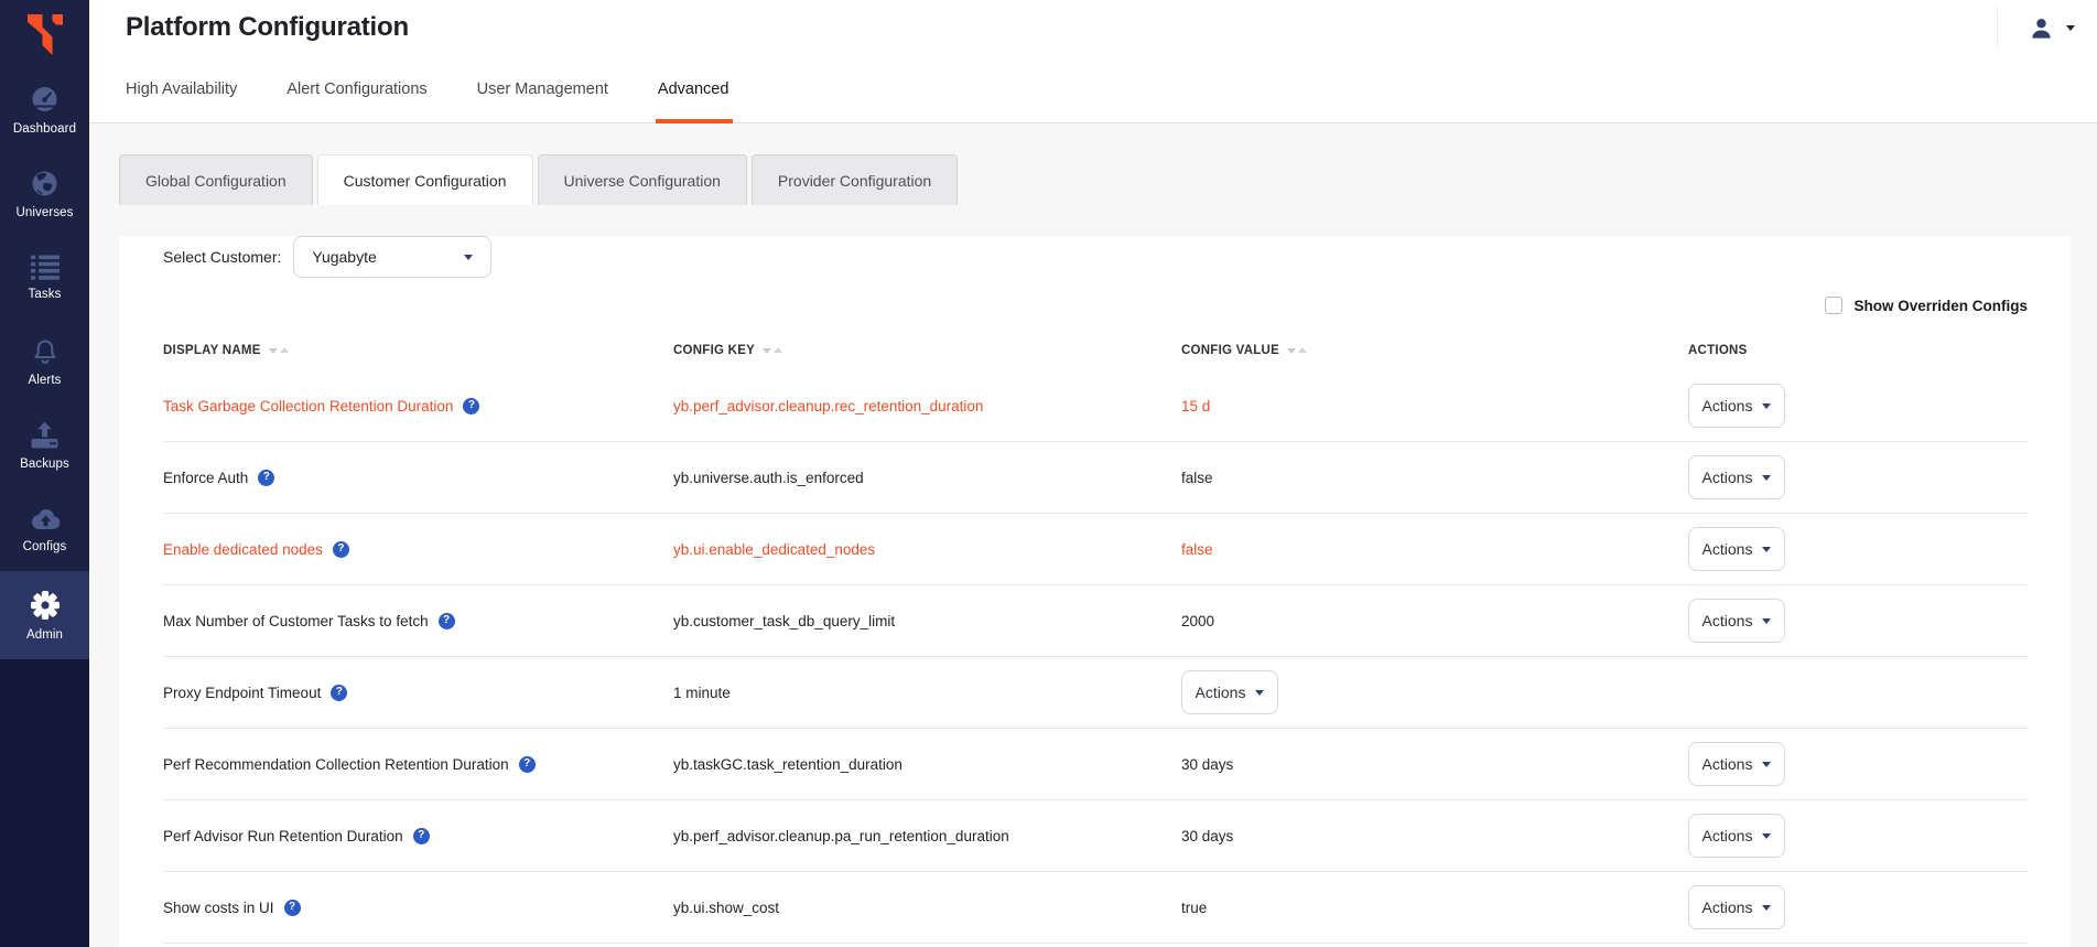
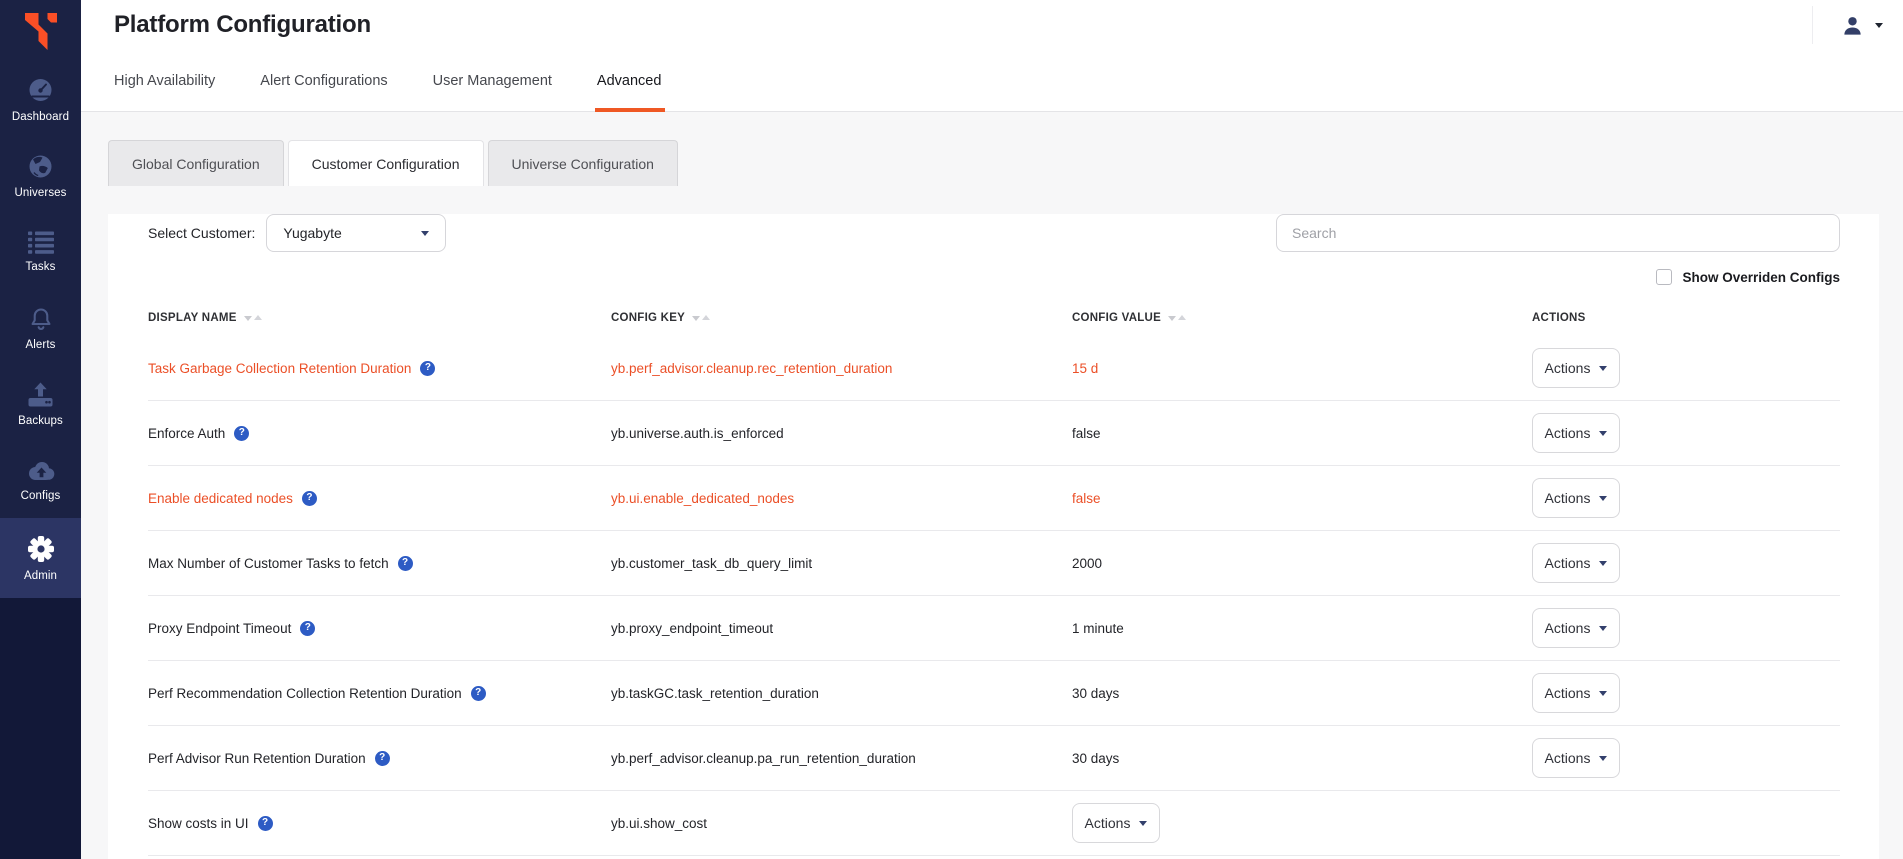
  Dashboard
  Universes
  Tasks
  Alerts
  Backups
  Configs
  Admin
  Platform Configuration
  High Availability
  Alert Configurations
  User Management
  Advanced
  Global Configuration
  Customer Configuration
  Universe Configuration
- Provider Configuration
  Select Customer:
  Yugabyte
+ Search
  Show Overriden Configs
  DISPLAY NAME
  CONFIG KEY
  CONFIG VALUE
  ACTIONS
  Task Garbage Collection Retention Duration
  ?
  yb.perf_advisor.cleanup.rec_retention_duration
  15 d
  Actions
  Enforce Auth
  ?
  yb.universe.auth.is_enforced
  false
  Actions
  Enable dedicated nodes
  ?
  yb.ui.enable_dedicated_nodes
  false
  Actions
  Max Number of Customer Tasks to fetch
  ?
  yb.customer_task_db_query_limit
  2000
  Actions
  Proxy Endpoint Timeout
  ?
+ yb.proxy_endpoint_timeout
  1 minute
  Actions
  Perf Recommendation Collection Retention Duration
  ?
  yb.taskGC.task_retention_duration
  30 days
  Actions
  Perf Advisor Run Retention Duration
  ?
  yb.perf_advisor.cleanup.pa_run_retention_duration
  30 days
  Actions
  Show costs in UI
  ?
  yb.ui.show_cost
- true
  Actions
